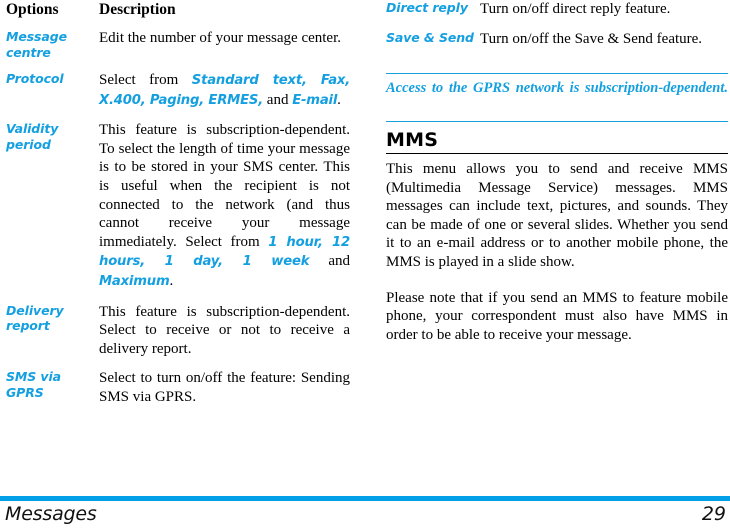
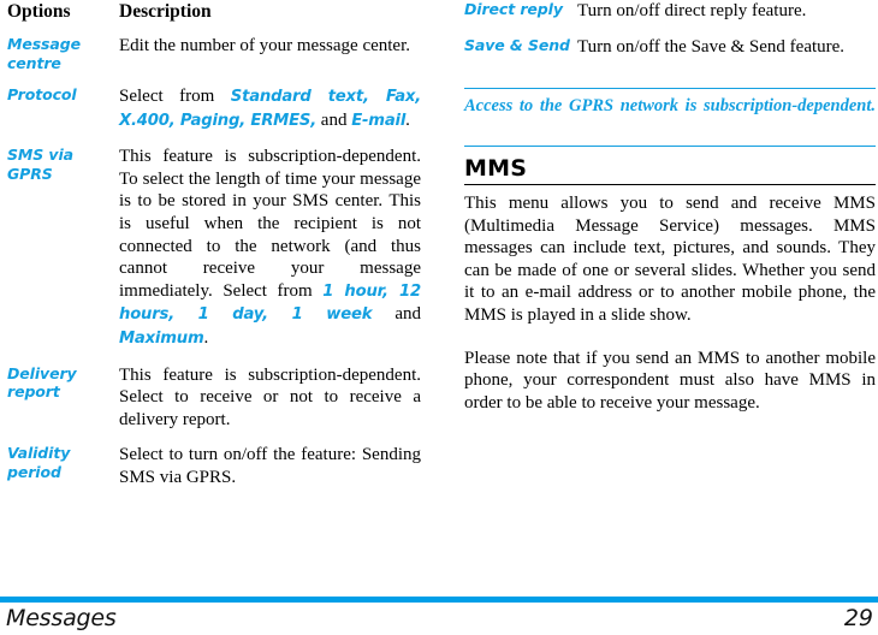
  Options	Description
  Message centre	Edit the number of your message center.
  Protocol	Select from Standard text, Fax, X.400, Paging, ERMES, and E-mail.
- Validity period	This feature is subscription-dependent. To select the length of time your message is to be stored in your SMS center. This is useful when the recipient is not connected to the network (and thus cannot receive your message immediately. Select from 1 hour, 12 hours, 1 day, 1 week and Maximum.
+ SMS via GPRS	This feature is subscription-dependent. To select the length of time your message is to be stored in your SMS center. This is useful when the recipient is not connected to the network (and thus cannot receive your message immediately. Select from 1 hour, 12 hours, 1 day, 1 week and Maximum.
  Delivery report	This feature is subscription-dependent. Select to receive or not to receive a delivery report.
- SMS via GPRS	Select to turn on/off the feature: Sending SMS via GPRS.
+ Validity period	Select to turn on/off the feature: Sending SMS via GPRS.
  Direct reply	Turn on/off direct reply feature.
  Save & Send	Turn on/off the Save & Send feature.
  Access to the GPRS network is subscription-dependent.
  MMS
  This menu allows you to send and receive MMS (Multimedia Message Service) messages. MMS messages can include text, pictures, and sounds. They can be made of one or several slides. Whether you send it to an e-mail address or to another mobile phone, the MMS is played in a slide show.
- Please note that if you send an MMS to feature mobile phone, your correspondent must also have MMS in order to be able to receive your message.
+ Please note that if you send an MMS to another mobile phone, your correspondent must also have MMS in order to be able to receive your message.
  Messages
  29
